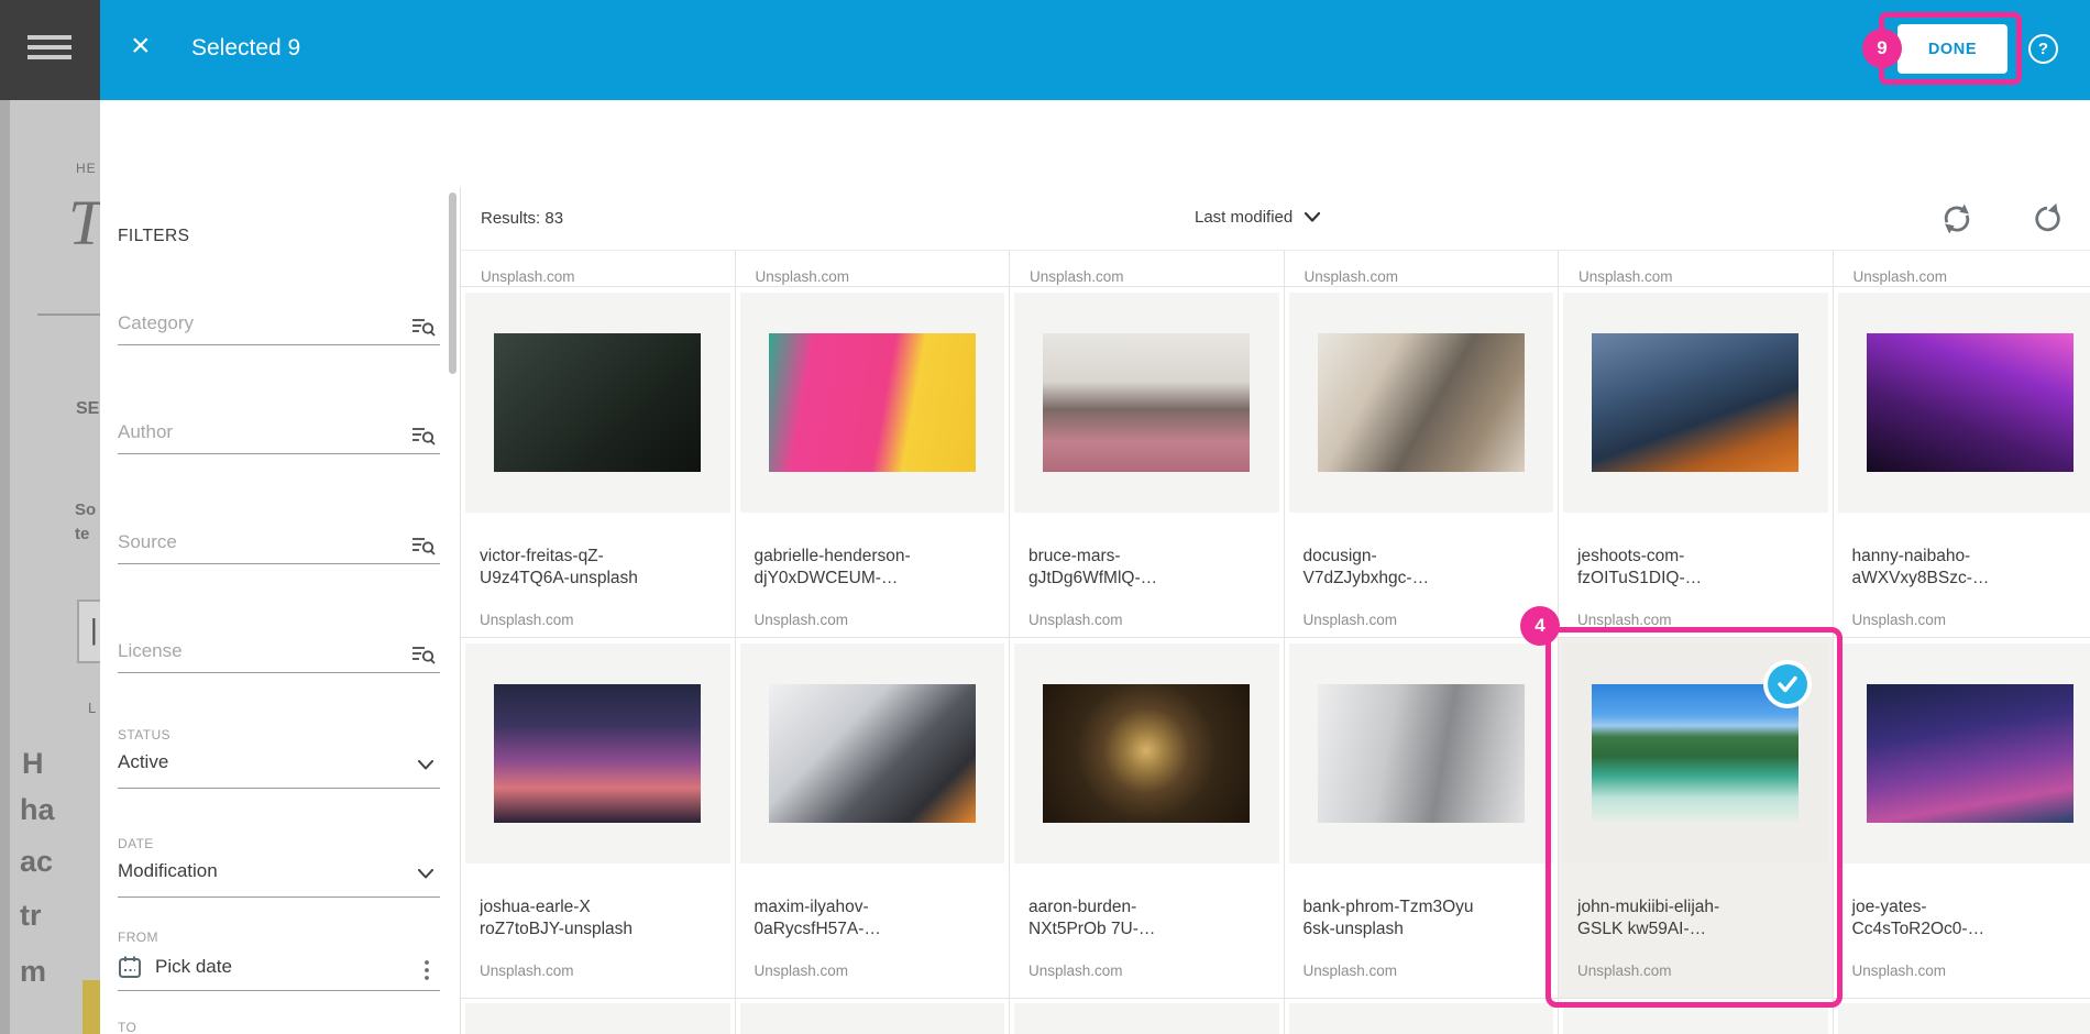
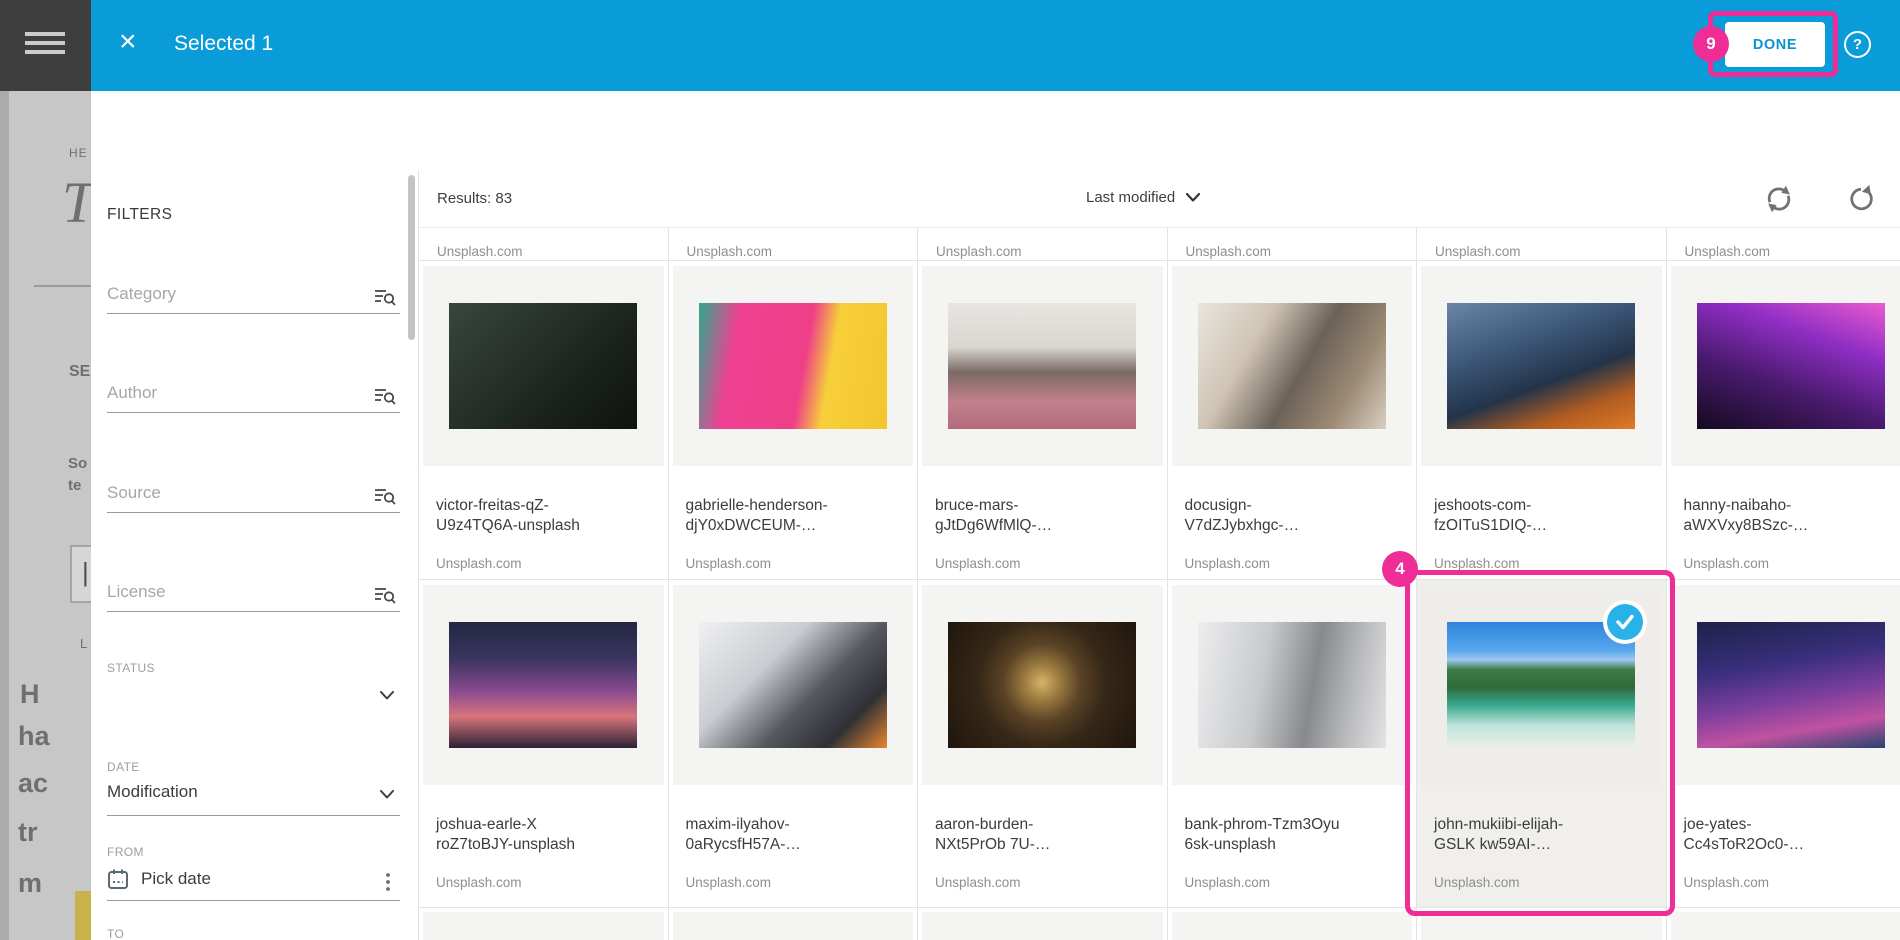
  HE
  T
  SE
  So
  te
  |
  L
  H
  ha
  ac
  tr
  m
  ×
- Selected 9
+ Selected 1
  DONE
  ?
  9
  FILTERS
  Category
  Author
  Source
  License
  STATUS
- Active
  DATE
  Modification
  FROM
  Pick date
  TO
  Results: 83
  Last modified
  Unsplash.com
  Unsplash.com
  Unsplash.com
  Unsplash.com
  Unsplash.com
  Unsplash.com
  victor-freitas-qZ-
  U9z4TQ6A-unsplash
  Unsplash.com
  gabrielle-henderson-
  djY0xDWCEUM-…
  Unsplash.com
  bruce-mars-
  gJtDg6WfMlQ-…
  Unsplash.com
  docusign-
  V7dZJybxhgc-…
  Unsplash.com
  jeshoots-com-
  fzOITuS1DIQ-…
  Unsplash.com
  hanny-naibaho-
  aWXVxy8BSzc-…
  Unsplash.com
  joshua-earle-X
  roZ7toBJY-unsplash
  Unsplash.com
  maxim-ilyahov-
  0aRycsfH57A-…
  Unsplash.com
  aaron-burden-
  NXt5PrOb 7U-…
  Unsplash.com
  bank-phrom-Tzm3Oyu
  6sk-unsplash
  Unsplash.com
  john-mukiibi-elijah-
  GSLK kw59AI-…
  Unsplash.com
  joe-yates-
  Cc4sToR2Oc0-…
  Unsplash.com
  4
